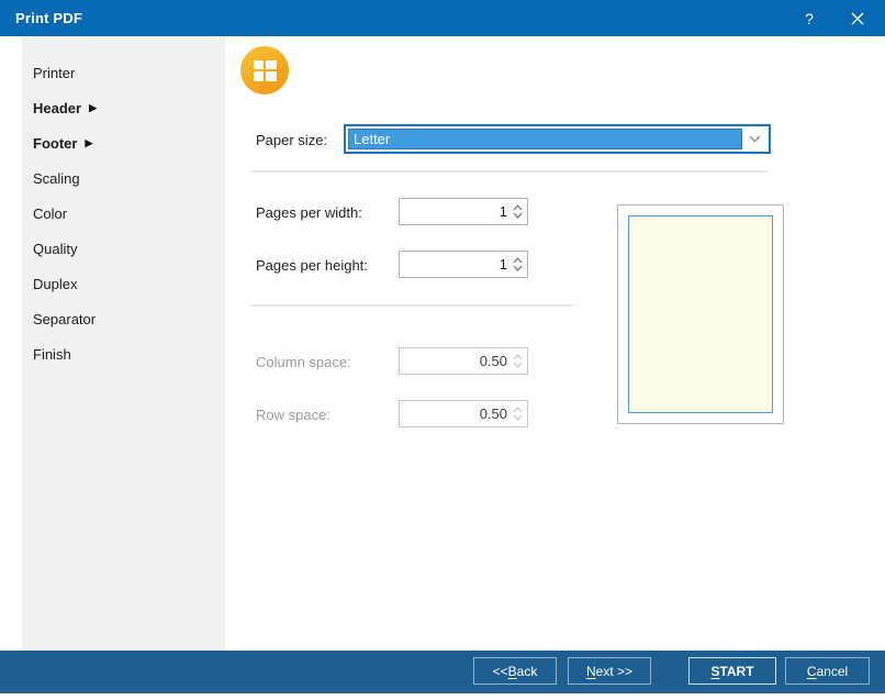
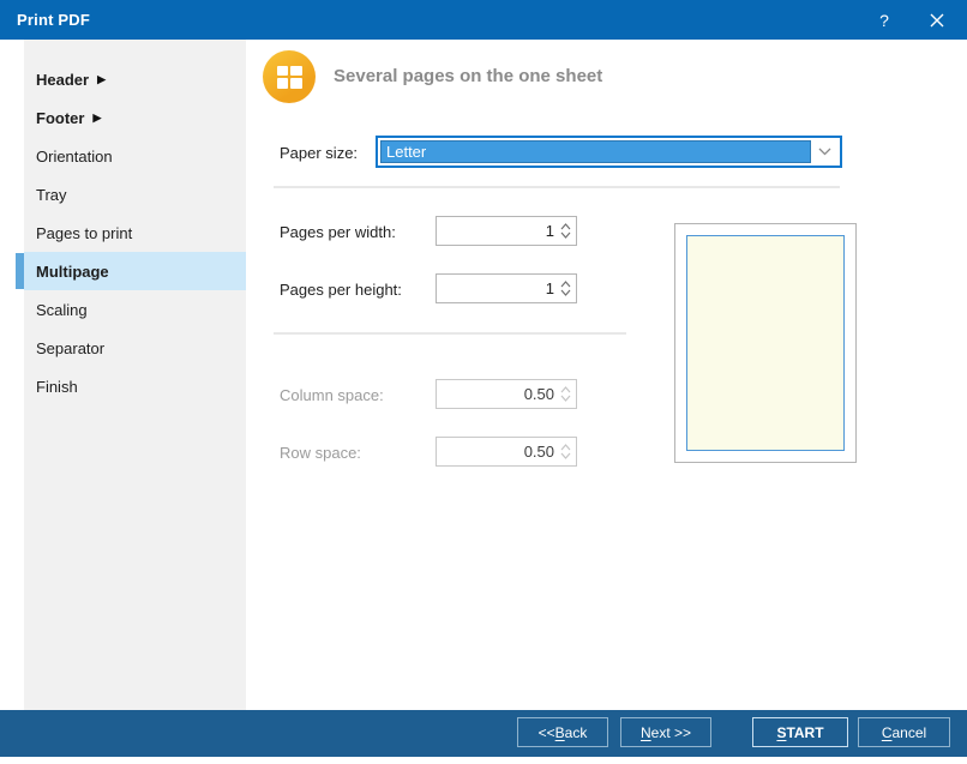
  Print PDF
  ?
- Printer
  Header
  ▶
  Footer
  ▶
+ Orientation
+ Tray
+ Pages to print
+ Multipage
  Scaling
- Color
- Quality
- Duplex
  Separator
  Finish
+ Several pages on the one sheet
  Paper size:
  Letter
  Pages per width:
  1
  Pages per height:
  1
  Column space:
  0.50
  Row space:
  0.50
  <<
  B
  ack
  N
  ext >>
  S
  TART
  C
  ancel
